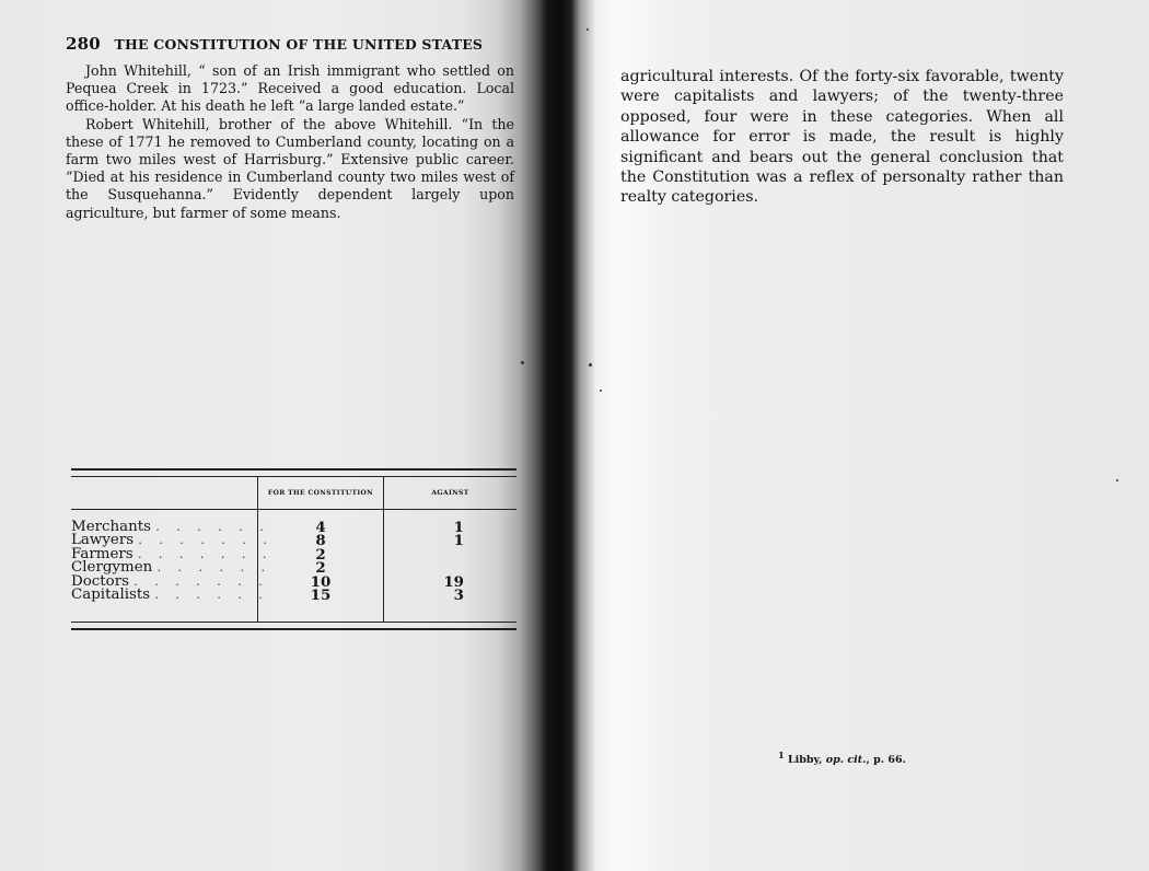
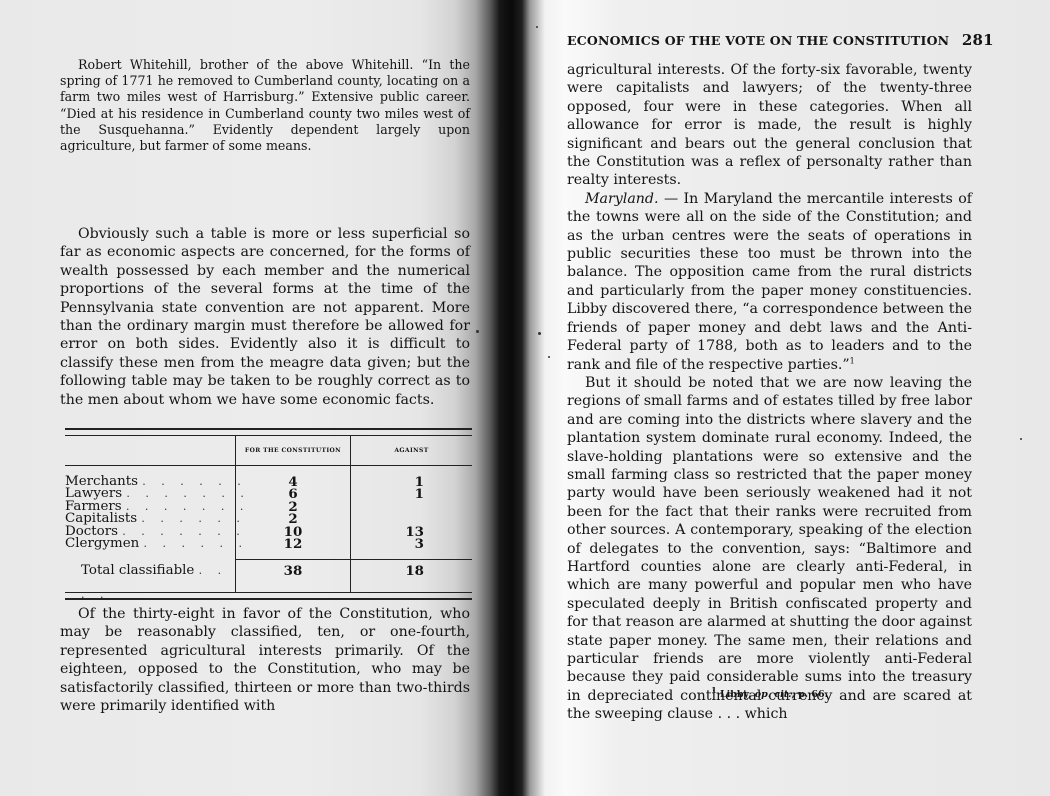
- 280 THE CONSTITUTION OF THE UNITED STATES
- John Whitehill, “ son of an Irish immigrant who settled on Pequea Creek in 1723.” Received a good education. Local office-holder. At his death he left “a large landed estate.”
- Robert Whitehill, brother of the above Whitehill. “In the these of 1771 he removed to Cumberland county, locating on a farm two miles west of Harrisburg.” Extensive public career. “Died at his residence in Cumberland county two miles west of the Susquehanna.” Evidently dependent largely upon agriculture, but farmer of some means.
+ Robert Whitehill, brother of the above Whitehill. “In the spring of 1771 he removed to Cumberland county, locating on a farm two miles west of Harrisburg.” Extensive public career. “Died at his residence in Cumberland county two miles west of the Susquehanna.” Evidently dependent largely upon agriculture, but farmer of some means.
+ Obviously such a table is more or less superficial so far as economic aspects are concerned, for the forms of wealth possessed by each member and the numerical proportions of the several forms at the time of the Pennsylvania state convention are not apparent. More than the ordinary margin must therefore be allowed for error on both sides. Evidently also it is difficult to classify these men from the meagre data given; but the following table may be taken to be roughly correct as to the men about whom we have some economic facts.
  Merchants . . . . . .
  Lawyers . . . . . . .
  Farmers . . . . . . .
- Clergymen . . . . . .
+ Capitalists . . . . . .
  Doctors . . . . . . .
- Capitalists . . . . . .
+ Clergymen . . . . . .
  4
- 8
+ 6
  2
  2
  10
- 15
+ 12
  1
  1
- 19
+ 13
  3
+ Total classifiable . . . .
+ 38
+ 18
+ Of the thirty-eight in favor of the Constitution, who may be reasonably classified, ten, or one-fourth, represented agricultural interests primarily. Of the eighteen, opposed to the Constitution, who may be satisfactorily classified, thirteen or more than two-thirds were primarily identified with
+ ECONOMICS OF THE VOTE ON THE CONSTITUTION 281
- agricultural interests. Of the forty-six favorable, twenty were capitalists and lawyers; of the twenty-three opposed, four were in these categories. When all allowance for error is made, the result is highly significant and bears out the general conclusion that the Constitution was a reflex of personalty rather than realty categories.
+ agricultural interests. Of the forty-six favorable, twenty were capitalists and lawyers; of the twenty-three opposed, four were in these categories. When all allowance for error is made, the result is highly significant and bears out the general conclusion that the Constitution was a reflex of personalty rather than realty interests.
+ Maryland. — In Maryland the mercantile interests of the towns were all on the side of the Constitution; and as the urban centres were the seats of operations in public securities these too must be thrown into the balance. The opposition came from the rural districts and particularly from the paper money constituencies. Libby discovered there, “a correspondence between the friends of paper money and debt laws and the Anti-Federal party of 1788, both as to leaders and to the rank and file of the respective parties.”1
+ But it should be noted that we are now leaving the regions of small farms and of estates tilled by free labor and are coming into the districts where slavery and the plantation system dominate rural economy. Indeed, the slave-holding plantations were so extensive and the small farming class so restricted that the paper money party would have been seriously weakened had it not been for the fact that their ranks were recruited from other sources. A contemporary, speaking of the election of delegates to the convention, says: “Baltimore and Hartford counties alone are clearly anti-Federal, in which are many powerful and popular men who have speculated deeply in British confiscated property and for that reason are alarmed at shutting the door against state paper money. The same men, their relations and particular friends are more violently anti-Federal because they paid considerable sums into the treasury in depreciated continental currency and are scared at the sweeping clause . . . which
  1 Libby, op. cit., p. 66.
